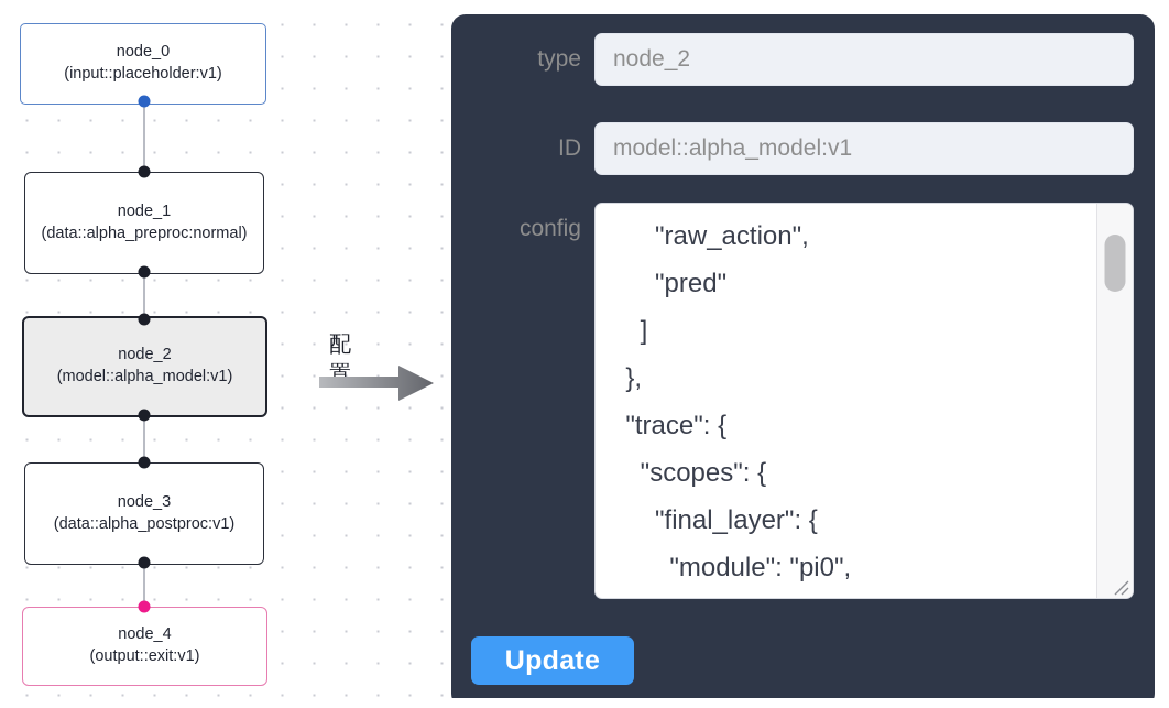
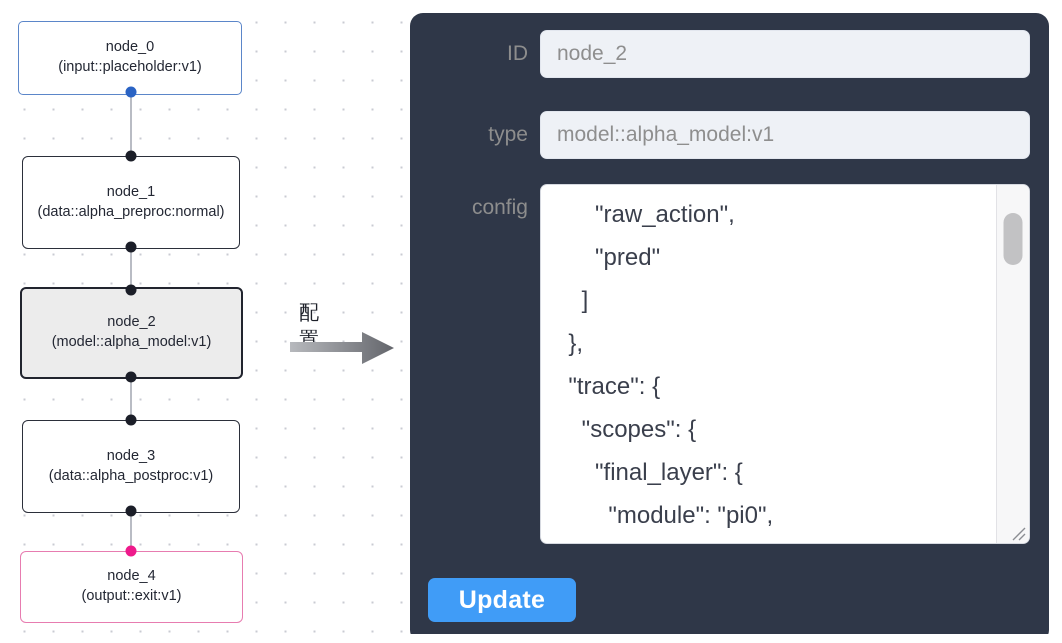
  node_0
  (input::placeholder:v1)
  node_1
  (data::alpha_preproc:normal)
  node_2
  (model::alpha_model:v1)
  node_3
  (data::alpha_postproc:v1)
  node_4
  (output::exit:v1)
  配置
- type
+ ID
  node_2
- ID
+ type
  model::alpha_model:v1
  config
  "raw_action",
  "pred"
  ]
  },
  "trace": {
  "scopes": {
  "final_layer": {
  "module": "pi0",
  Update
